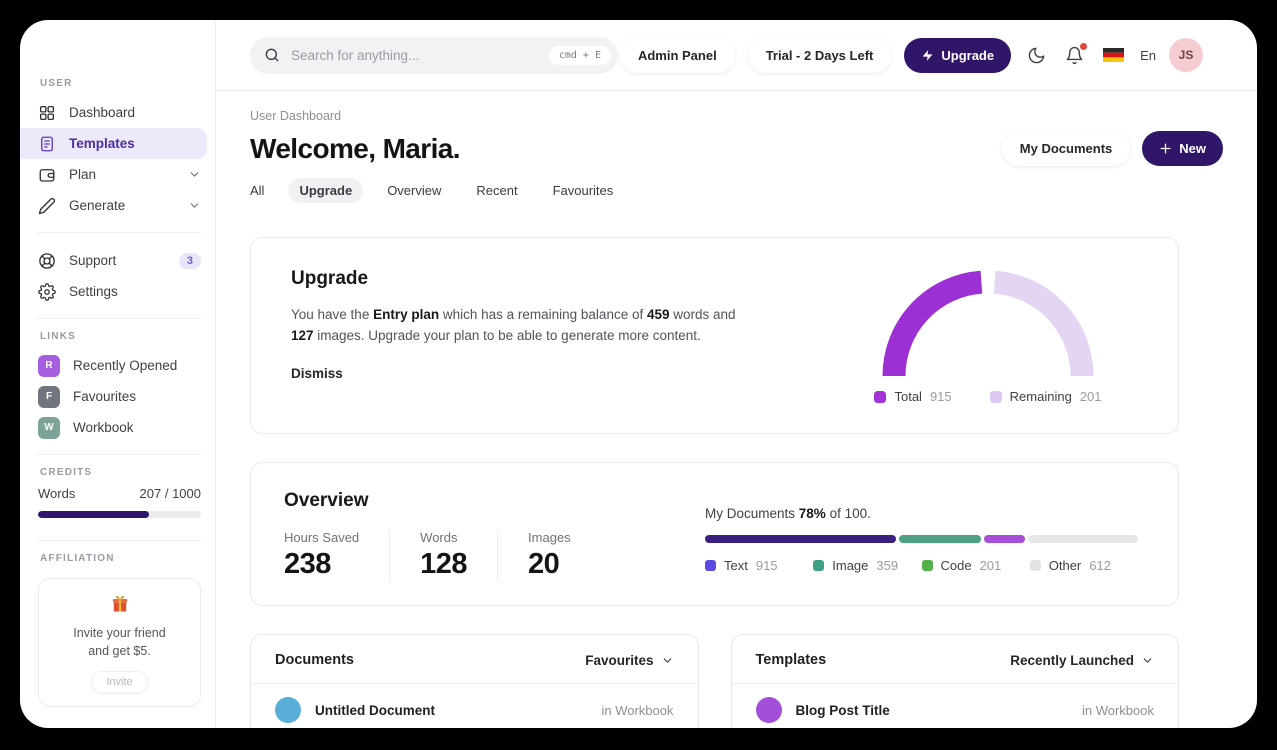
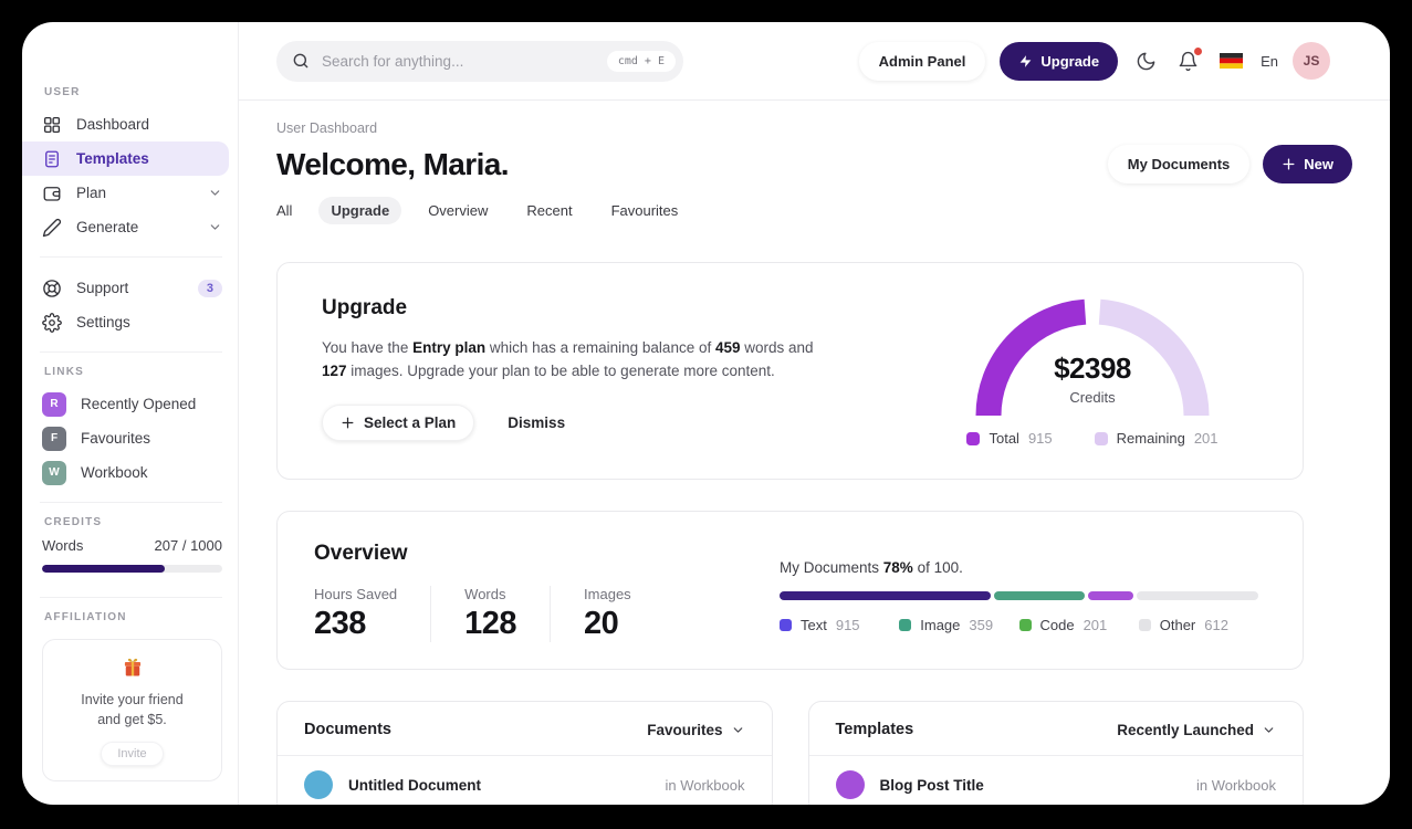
  USER
  Dashboard
  Templates
  Plan
  Generate
  Support
  3
  Settings
  LINKS
  R
  Recently Opened
  F
  Favourites
  W
  Workbook
  CREDITS
  Words
  207 / 1000
  AFFILIATION
  Invite your friend
  and get $5.
  Invite
  Search for anything...
  cmd + E
  Admin Panel
- Trial - 2 Days Left
  Upgrade
  En
  JS
  User Dashboard
  Welcome, Maria.
  My Documents
  New
  All
  Upgrade
  Overview
  Recent
  Favourites
  Upgrade
  You have the Entry plan which has a remaining balance of 459 words and 127 images. Upgrade your plan to be able to generate more content.
+ Select a Plan
  Dismiss
+ $2398
+ Credits
  Total
  915
  Remaining
  201
  Overview
  Hours Saved
  238
  Words
  128
  Images
  20
  My Documents 78% of 100.
  Text
  915
  Image
  359
  Code
  201
  Other
  612
  Documents
  Favourites
  Untitled Document
  in Workbook
  Templates
  Recently Launched
  Blog Post Title
  in Workbook
